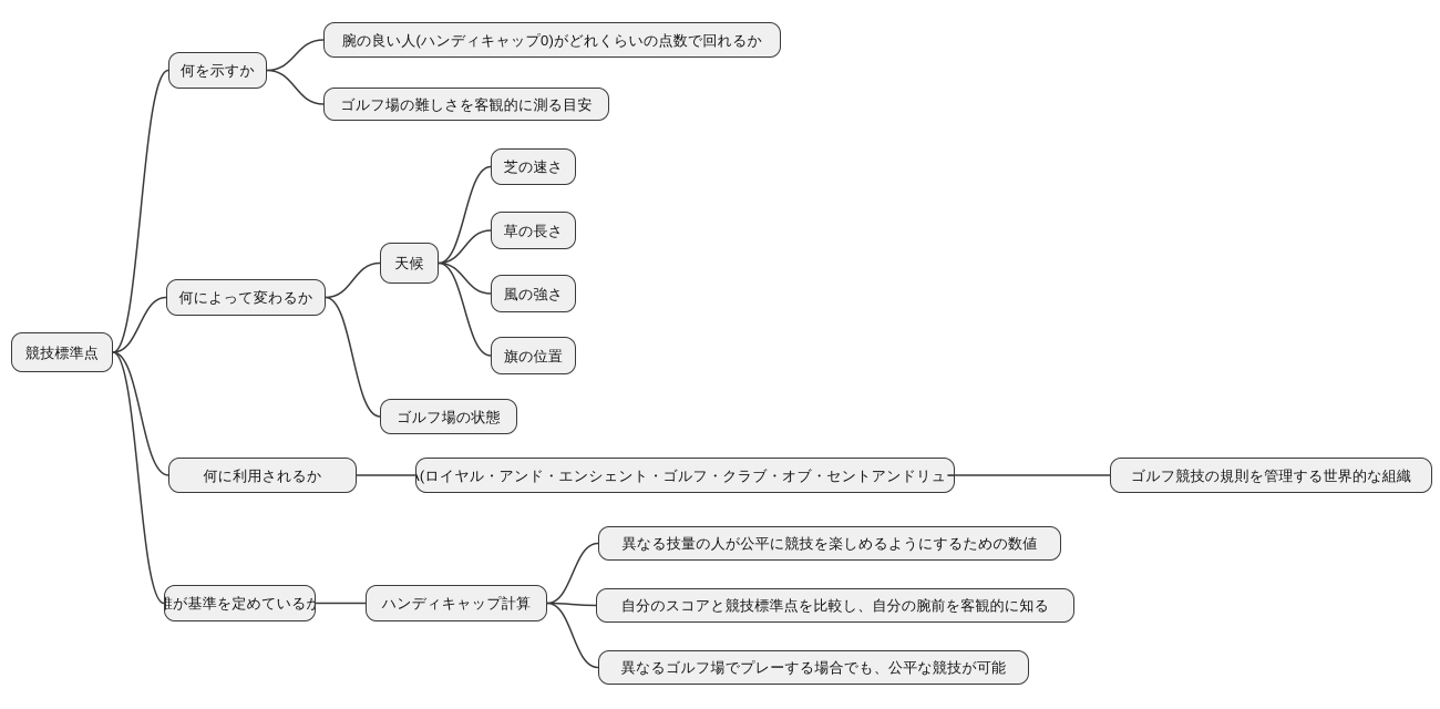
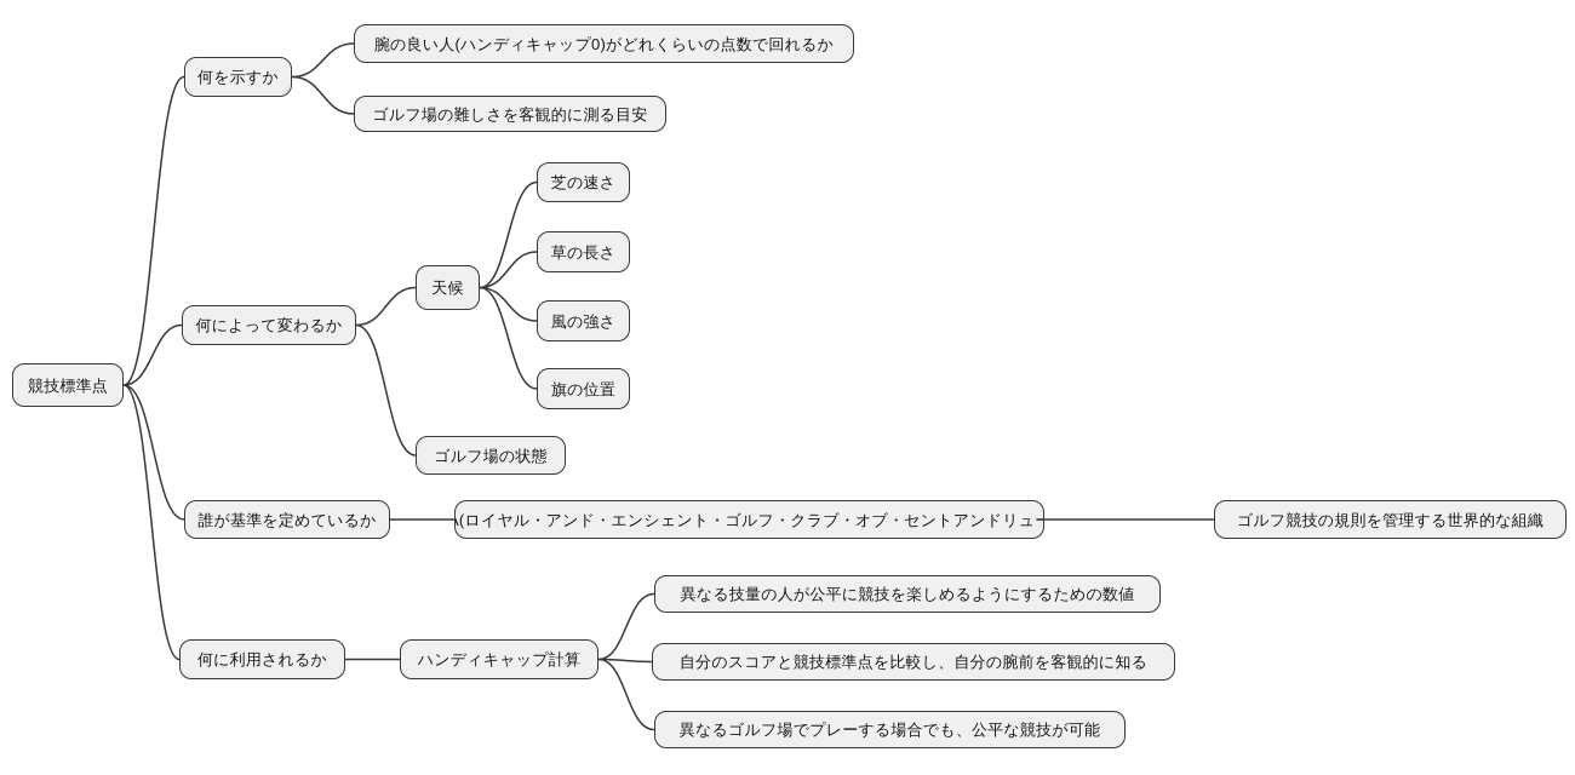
  競技標準点
  何を示すか
  腕の良い人(ハンディキャップ0)がどれくらいの点数で回れるか
  ゴルフ場の難しさを客観的に測る目安
  何によって変わるか
  天候
  芝の速さ
  草の長さ
  風の強さ
  旗の位置
  ゴルフ場の状態
- 何に利用されるか
+ 誰が基準を定めているか
  (ロイヤル・アンド・エンシェント・ゴルフ・クラブ・オブ・セントアンドリュー
  ゴルフ競技の規則を管理する世界的な組織
- 誰が基準を定めているか
+ 何に利用されるか
  ハンディキャップ計算
  異なる技量の人が公平に競技を楽しめるようにするための数値
  自分のスコアと競技標準点を比較し、自分の腕前を客観的に知る
  異なるゴルフ場でプレーする場合でも、公平な競技が可能
